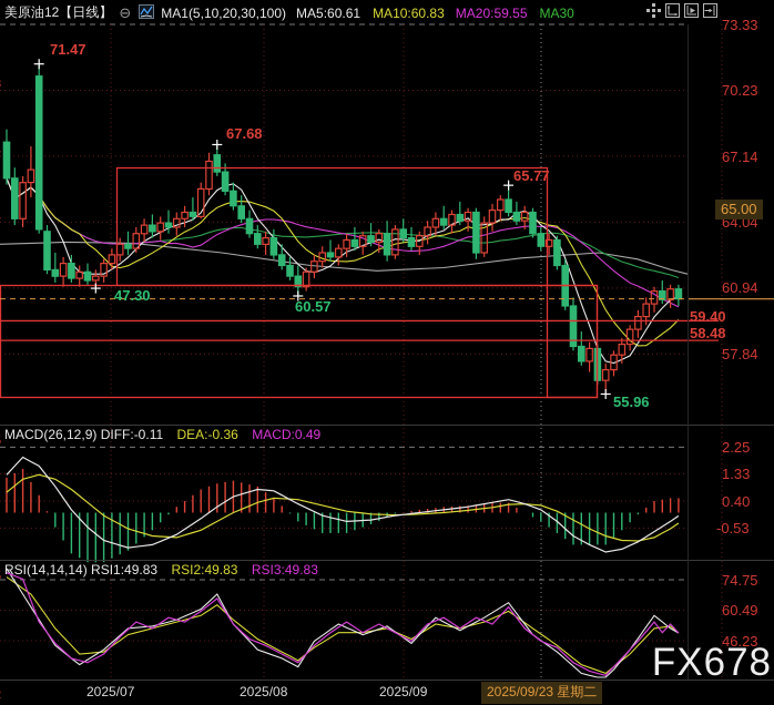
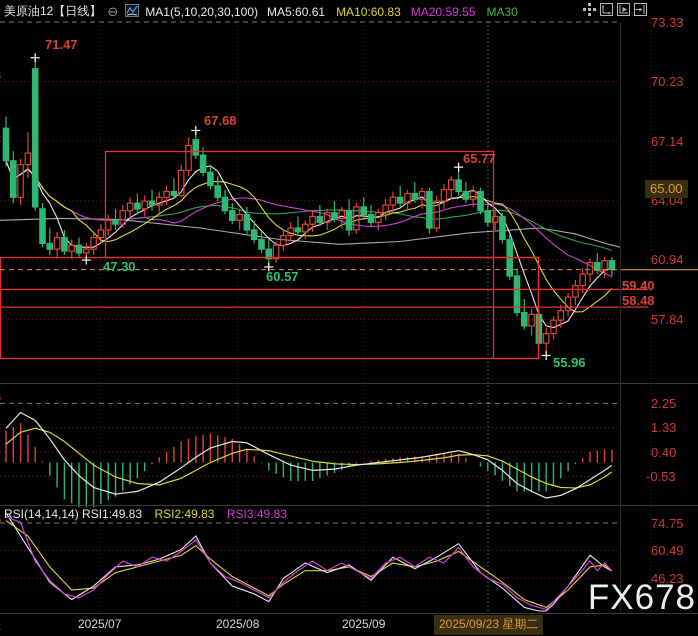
  美原油12【日线】
  ⊖
  MA1(5,10,20,30,100)
  MA5:60.61
  MA10:60.83
  MA20:59.55
  MA30
- MACD(26,12,9) DIFF:-0.11 DEA:-0.36 MACD:0.49
  RSI(14,14,14) RSI1:49.83 RSI2:49.83 RSI3:49.83
  65.00
  2025/07
  2025/08
  2025/09
  2025/09/23 星期二
  FX678
  71.47
  67.68
  65.77
  47.30
  60.57
  55.96
  73.33
  70.23
  67.14
  64.04
  60.94
  57.84
  59.40
  58.48
  2.25
  1.33
  0.40
  -0.53
  74.75
  60.49
  46.23
